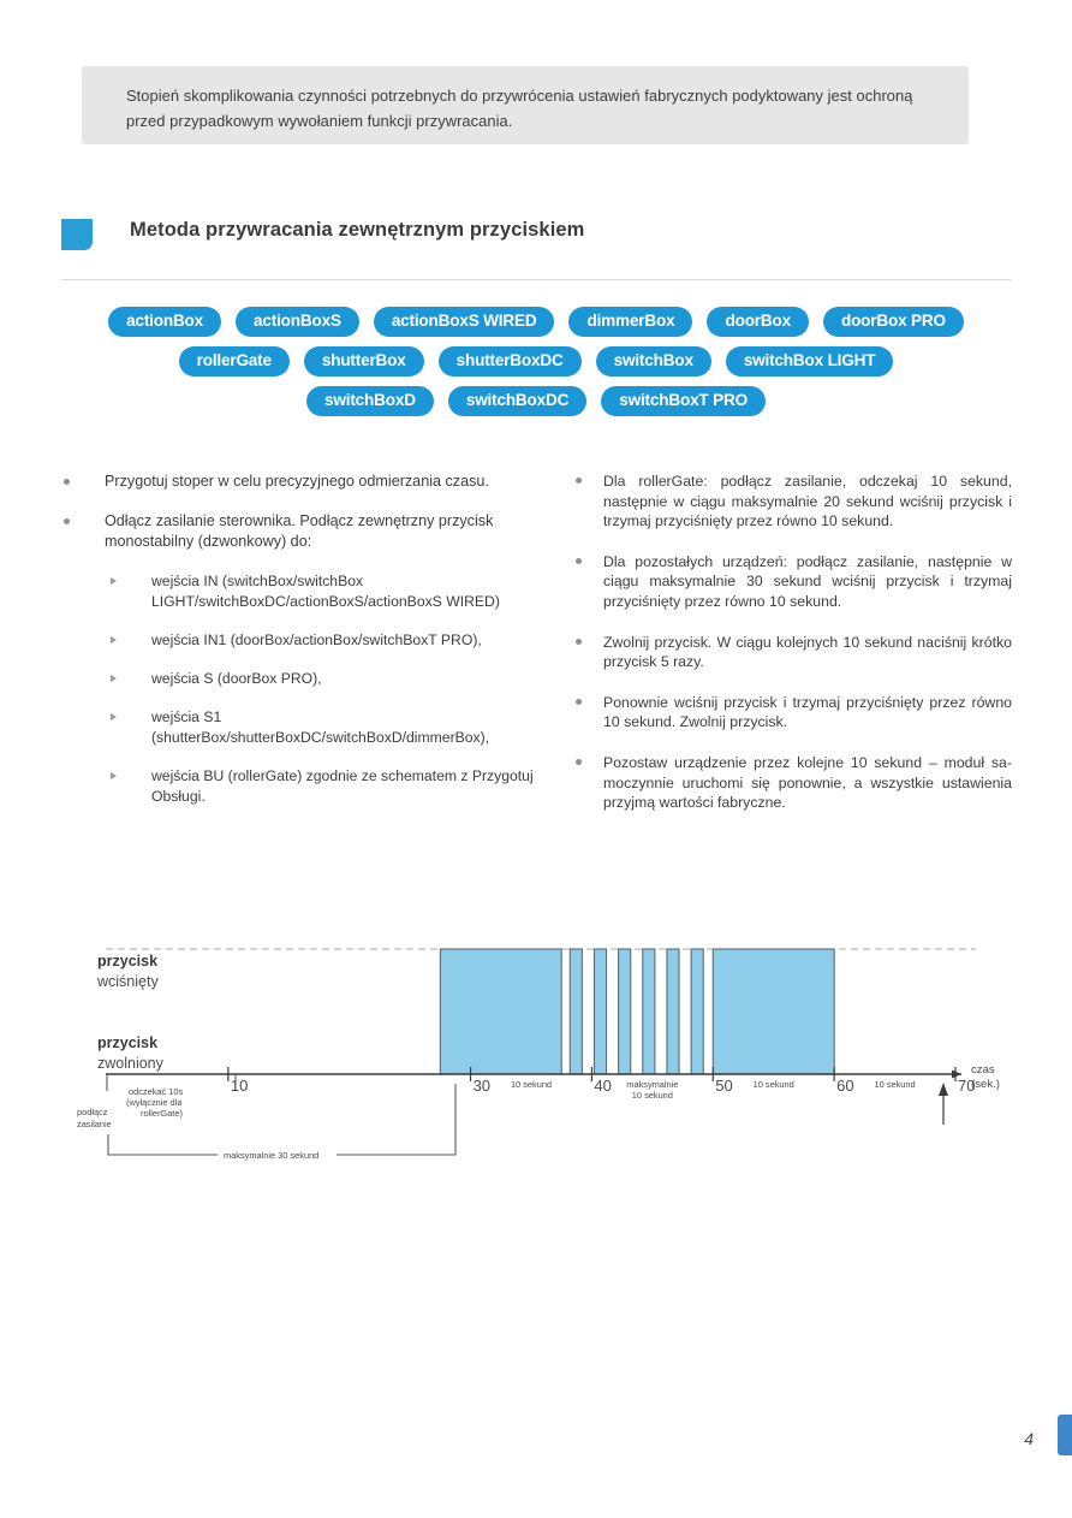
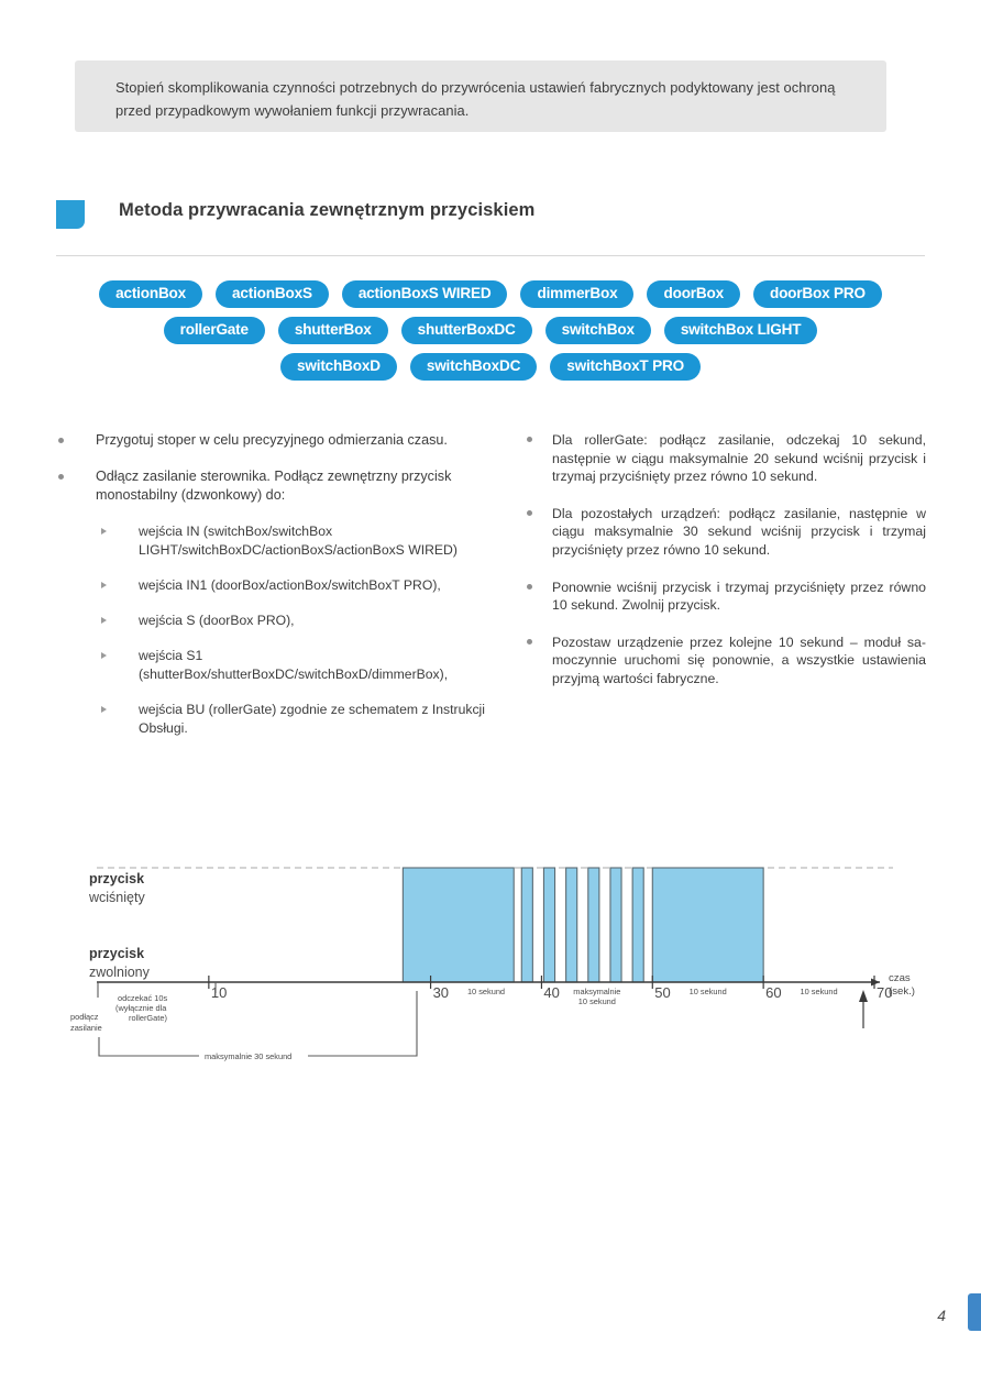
  Stopień skomplikowania czynności potrzebnych do przywrócenia ustawień fabrycznych podyktowany jest ochroną przed przypadkowym wywołaniem funkcji przywracania.
  Metoda przywracania zewnętrznym przyciskiem
  actionBox
  actionBoxS
  actionBoxS WIRED
  dimmerBox
  doorBox
  doorBox PRO
  rollerGate
  shutterBox
  shutterBoxDC
  switchBox
  switchBox LIGHT
  switchBoxD
  switchBoxDC
  switchBoxT PRO
  Przygotuj stoper w celu precyzyjnego odmierzania czasu.
  Odłącz zasilanie sterownika. Podłącz zewnętrzny przycisk monostabilny (dzwonkowy) do:
  wejścia IN (switchBox/switchBox LIGHT/switchBoxDC/actionBoxS/actionBoxS WIRED)
  wejścia IN1 (doorBox/actionBox/switchBoxT PRO),
  wejścia S (doorBox PRO),
  wejścia S1 (shutterBox/shutterBoxDC/switchBoxD/dimmerBox),
- wejścia BU (rollerGate) zgodnie ze schematem z Przygotuj Obsługi.
+ wejścia BU (rollerGate) zgodnie ze schematem z Instrukcji Obsługi.
  Dla rollerGate: podłącz zasilanie, odczekaj 10 sekund, następnie w ciągu maksymalnie 20 sekund wciśnij przycisk i trzymaj przyciśnięty przez równo 10 sekund.
  Dla pozostałych urządzeń: podłącz zasilanie, następnie w ciągu maksymalnie 30 sekund wciśnij przycisk i trzymaj przyciśnięty przez równo 10 sekund.
- Zwolnij przycisk. W ciągu kolejnych 10 sekund naciśnij krótko przycisk 5 razy.
  Ponownie wciśnij przycisk i trzymaj przyciśnięty przez równo 10 sekund. Zwolnij przycisk.
  Pozostaw urządzenie przez kolejne 10 sekund – moduł sa-moczynnie uruchomi się ponownie, a wszystkie ustawienia przyjmą wartości fabryczne.
  przycisk
  wciśnięty
  przycisk
  zwolniony
  30
  40
  50
  60
  70
  10 sekund
  maksymalnie
  10 sekund
  10 sekund
  10 sekund
  czas
  (sek.)
  odczekać 10s
  (wyłącznie dla
  rollerGate)
  podłącz
  zasilanie
  maksymalnie 30 sekund
  4
